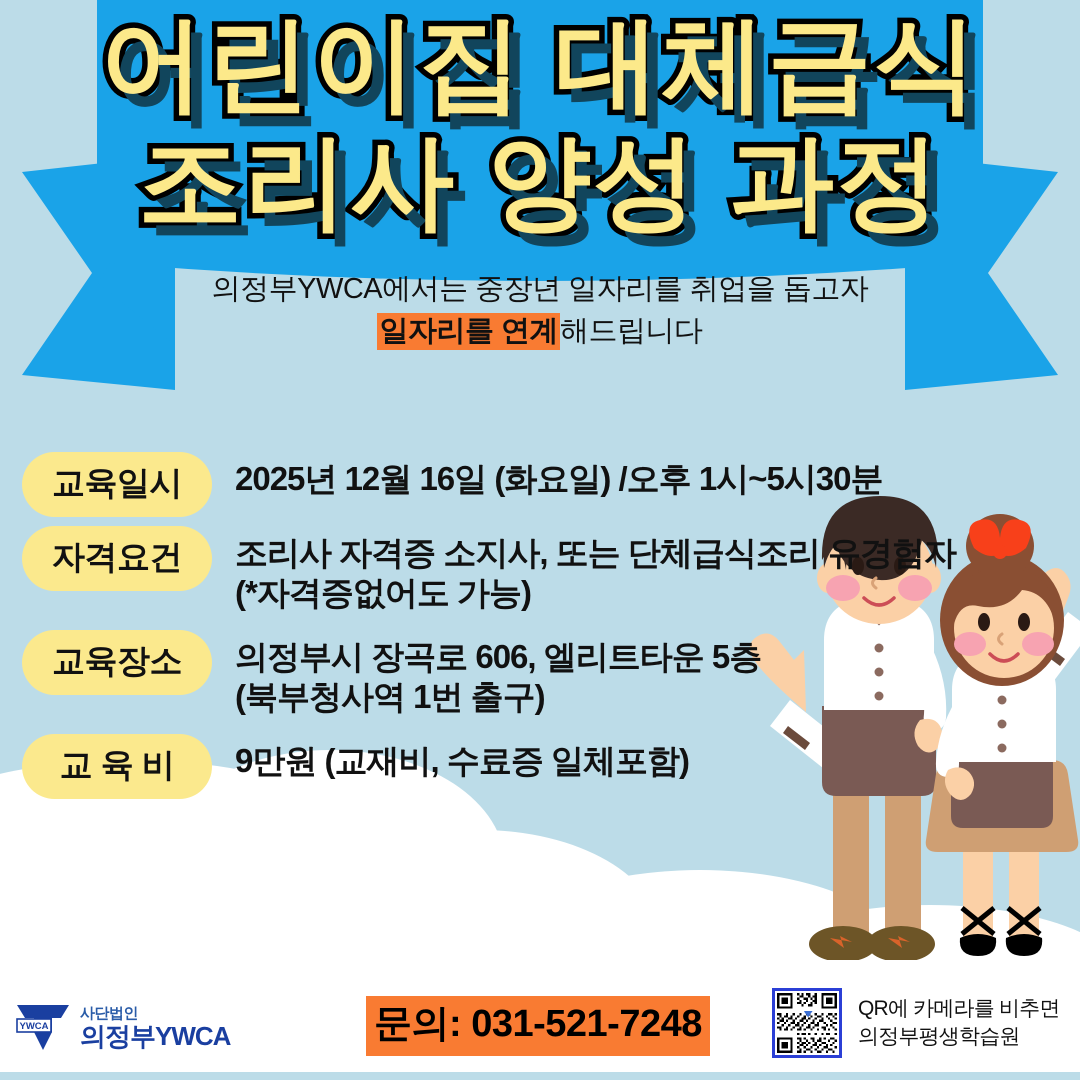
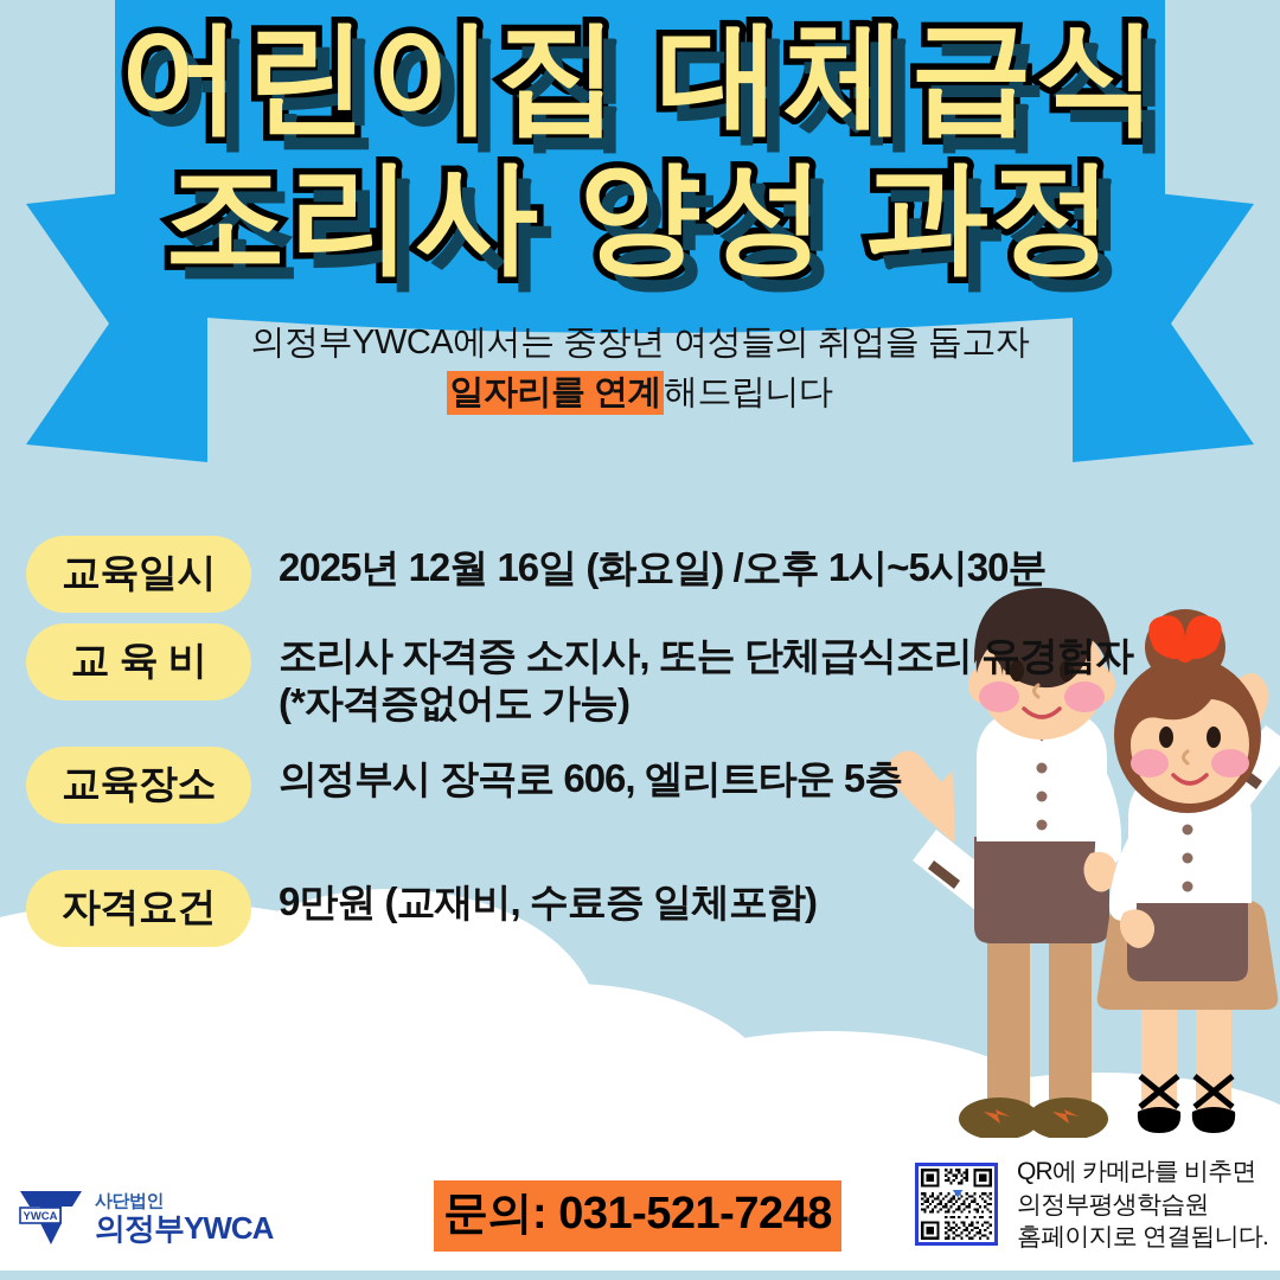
  어린이집 대체급식
  조리사 양성 과정
- 의정부YWCA에서는 중장년 일자리를 취업을 돕고자
+ 의정부YWCA에서는 중장년 여성들의 취업을 돕고자
  일자리를 연계해드립니다
  교육일시
  2025년 12월 16일 (화요일) /오후 1시~5시30분
- 자격요건
+ 교 육 비
  조리사 자격증 소지사, 또는 단체급식조리 유경험자
  (*자격증없어도 가능)
  교육장소
  의정부시 장곡로 606, 엘리트타운 5층
- (북부청사역 1번 출구)
- 교 육 비
+ 자격요건
  9만원 (교재비, 수료증 일체포함)
  YWCA
  사단법인
  의정부YWCA
  문의: 031-521-7248
  QR에 카메라를 비추면
  의정부평생학습원
+ 홈페이지로 연결됩니다.
